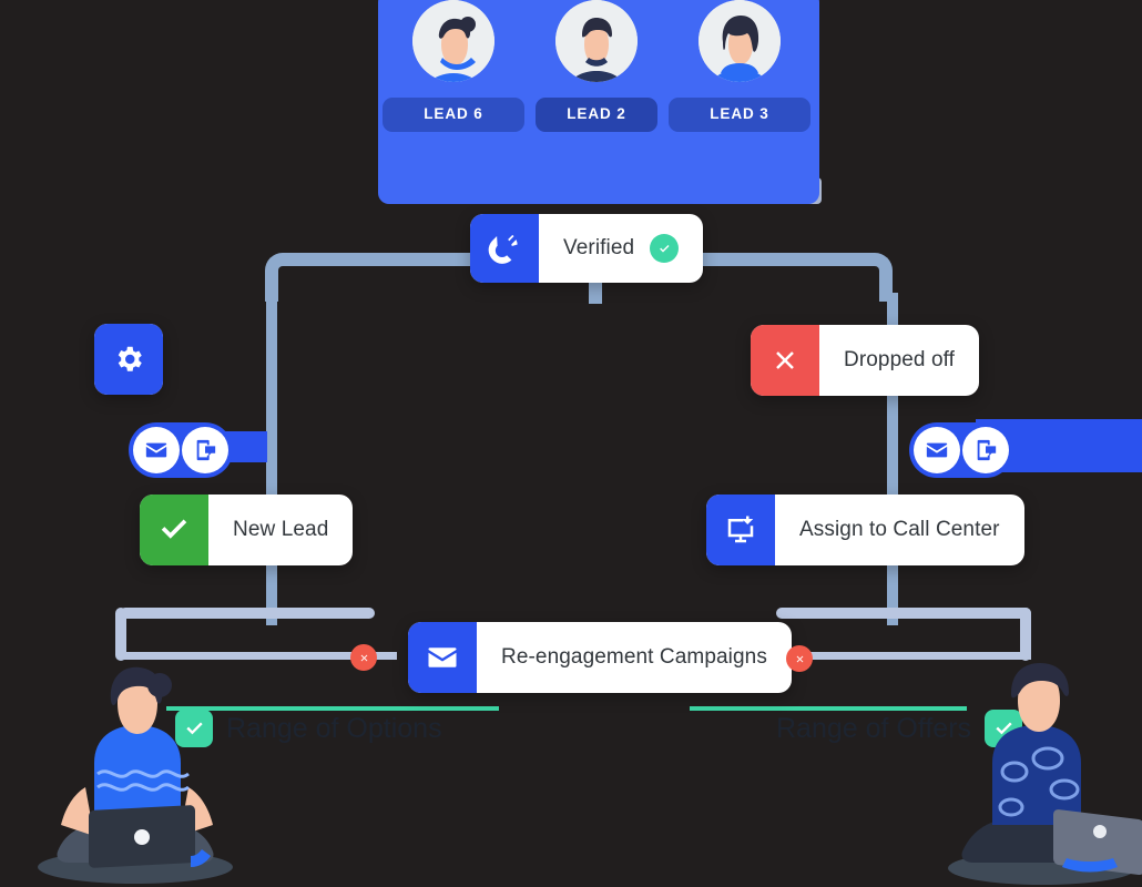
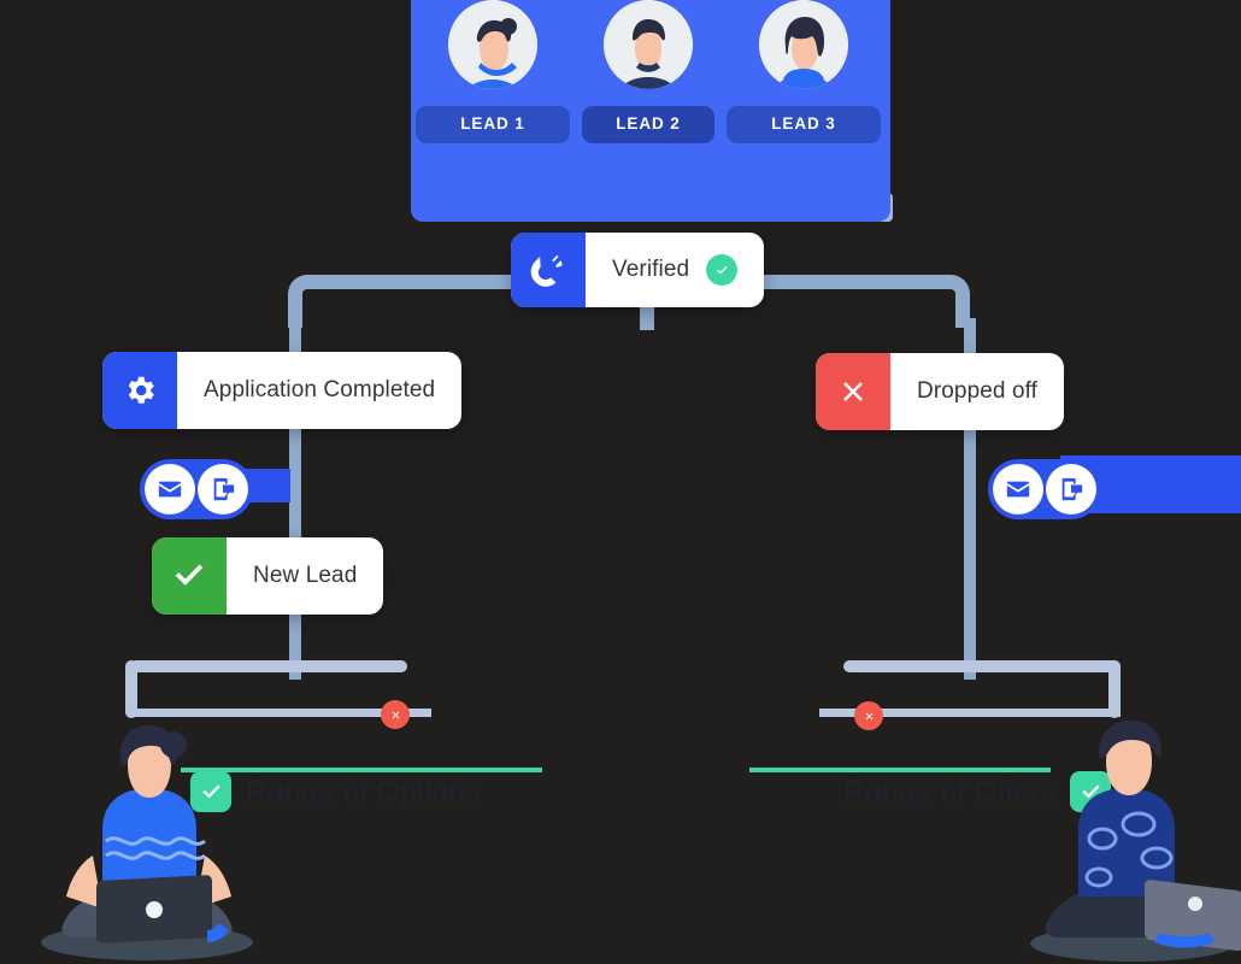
- LEAD 6
+ LEAD 1
  LEAD 2
  LEAD 3
  Verified
+ Application Completed
  Dropped off
  New Lead
- Assign to Call Center
- Re-engagement Campaigns
